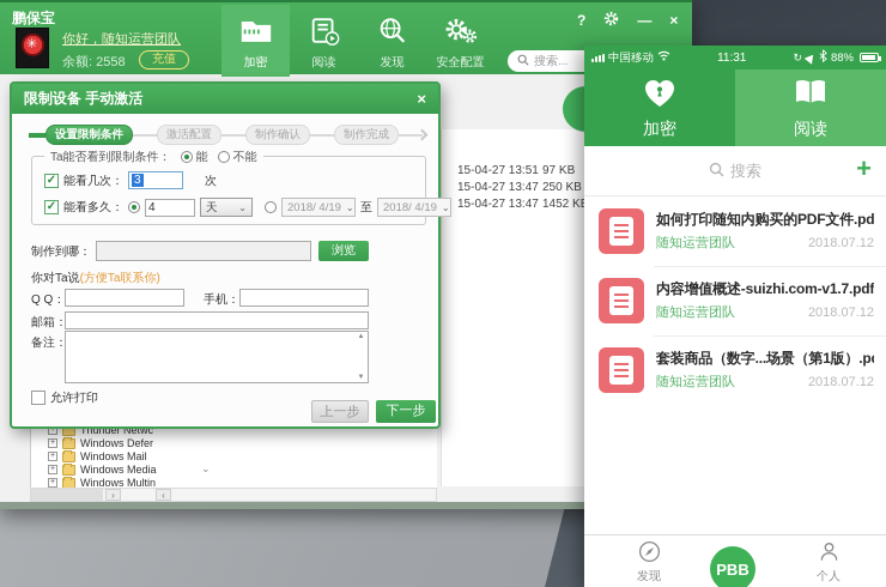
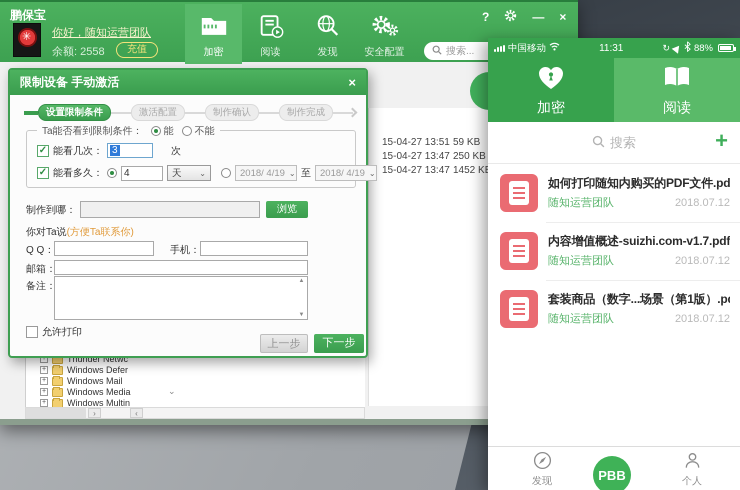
  15-04-27 13:51
- 97 KB
+ 59 KB
  15-04-27 13:47
  250 KB
  15-04-27 13:47
  1452 K
  Thunder Netwc
  Windows Defer
  Windows Mail
  Windows Media
  Windows Multin
  ⌄
  ›
  ‹
  鹏保宝
  ?
  —
  ×
  你好，随知运营团队
  余额: 2558
  充值
  加密
  阅读
  发现
  安全配置
  搜索...
  限制设备 手动激活
  ×
  设置限制条件
  激活配置
  制作确认
  制作完成
  Ta能否看到限制条件：
  能
  不能
  ✓
  能看几次：
  3
  次
  ✓
  能看多久：
  4
  天
  ⌄
  2018/ 4/19
  ⌄
  至
  2018/ 4/19
  ⌄
  制作到哪：
  浏览
  你对Ta说
  (方便Ta联系你)
  Q Q：
  手机：
  邮箱：
  备注：
  ✓
  允许打印
  上一步
  下一步
  中国移动
  11:31
  ↻
  88%
  加密
  阅读
  搜索
  +
  如何打印随知内购买的PDF文件.pd
  随知运营团队
  2018.07.12
  内容增值概述-suizhi.com-v1.7.pdf
  随知运营团队
  2018.07.12
  套装商品（数字...场景（第1版）.p
  随知运营团队
  2018.07.12
  发现
  PBB
  个人
